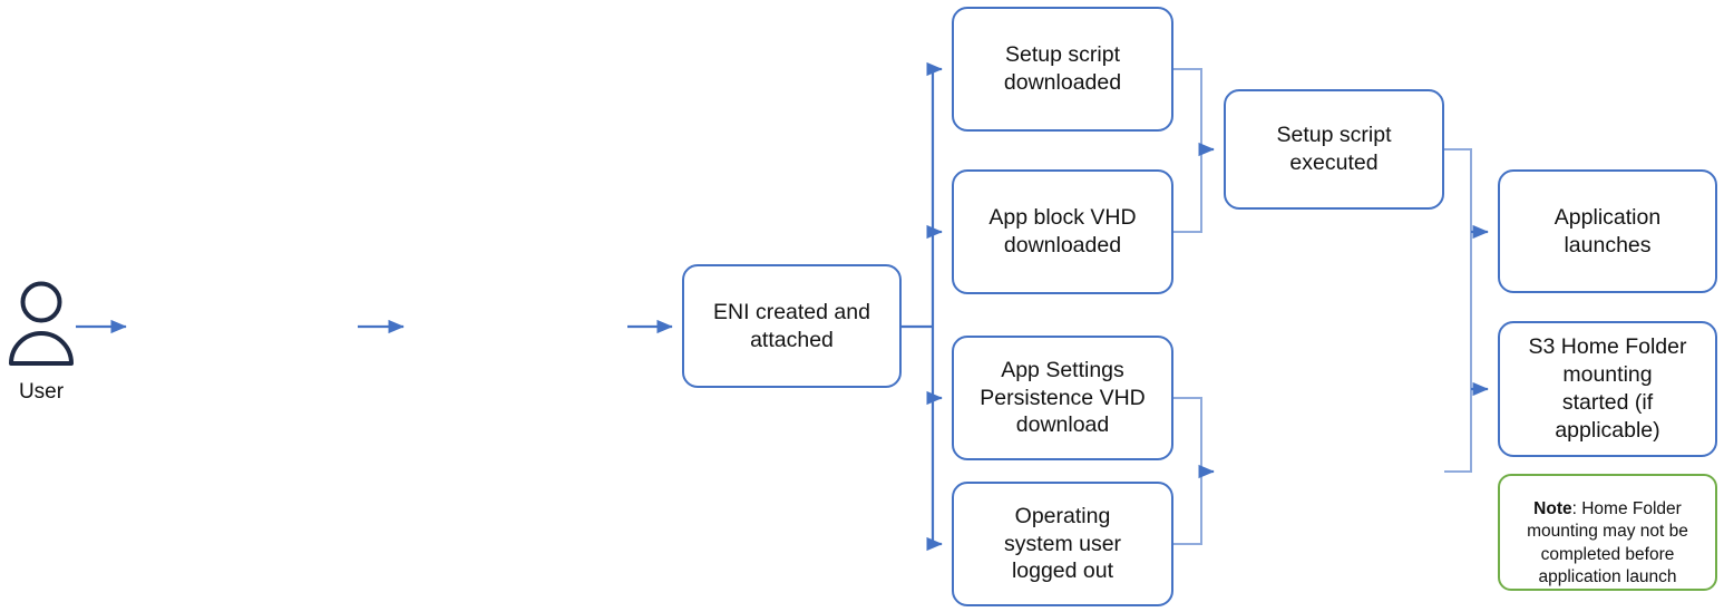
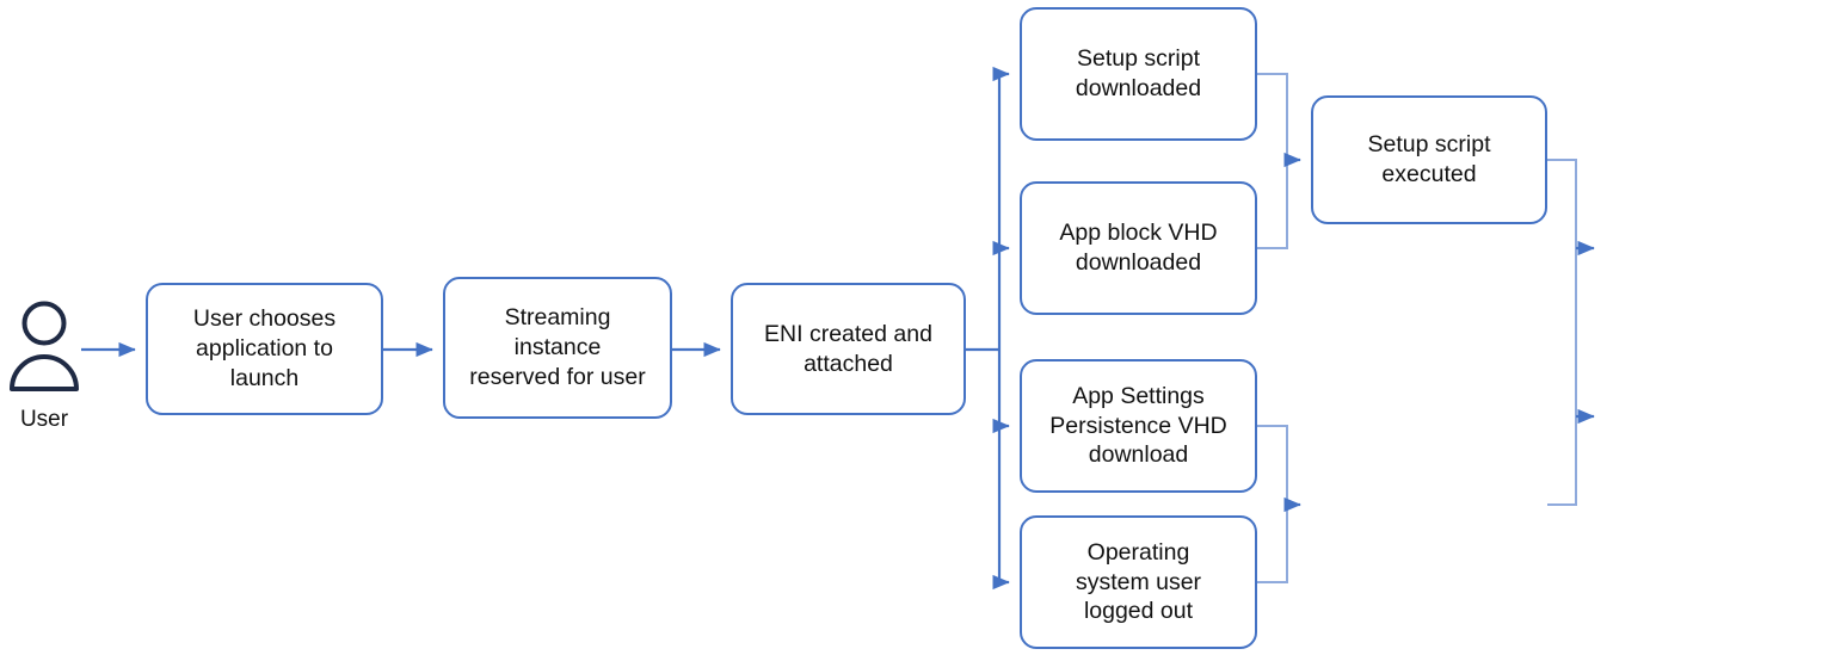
  User
+ User chooses
+ application to
+ launch
+ Streaming
+ instance
+ reserved for user
  ENI created and
  attached
  Setup script
  downloaded
  App block VHD
  downloaded
  App Settings
  Persistence VHD
  download
  Operating
  system user
  logged out
  Setup script
  executed
- Application
- launches
- S3 Home Folder
- mounting
- started (if
- applicable)
- Note: Home Folder mounting may not be completed before application launch
